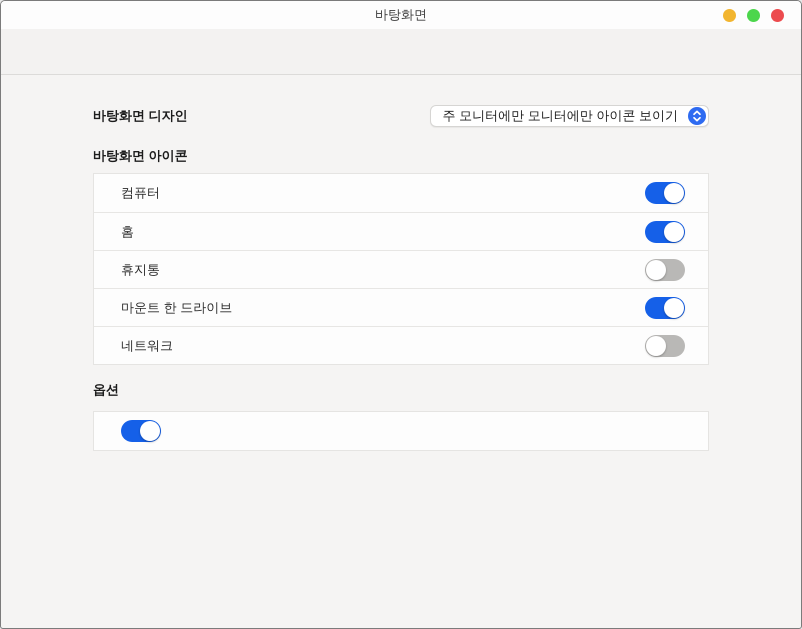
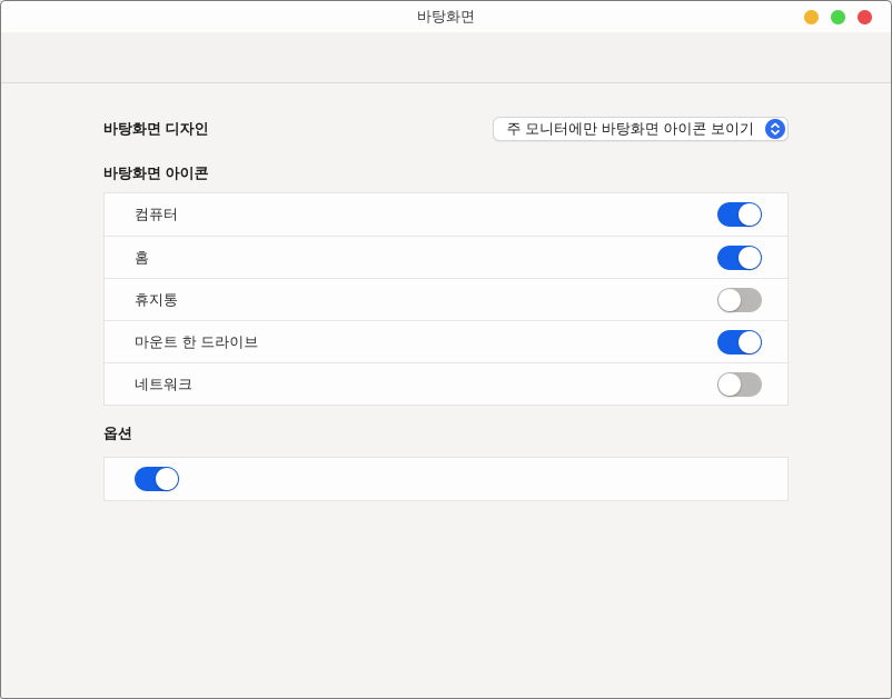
  바탕화면
  바탕화면 디자인
- 주 모니터에만 모니터에만 아이콘 보이기
+ 주 모니터에만 바탕화면 아이콘 보이기
  바탕화면 아이콘
  컴퓨터
  홈
  휴지통
  마운트 한 드라이브
  네트워크
  옵션
